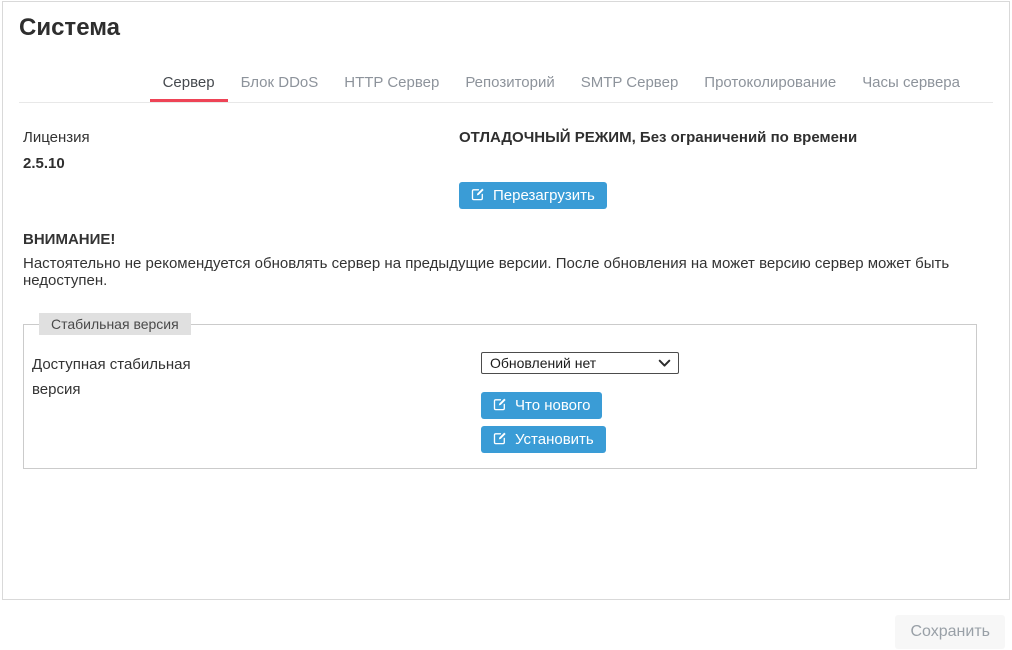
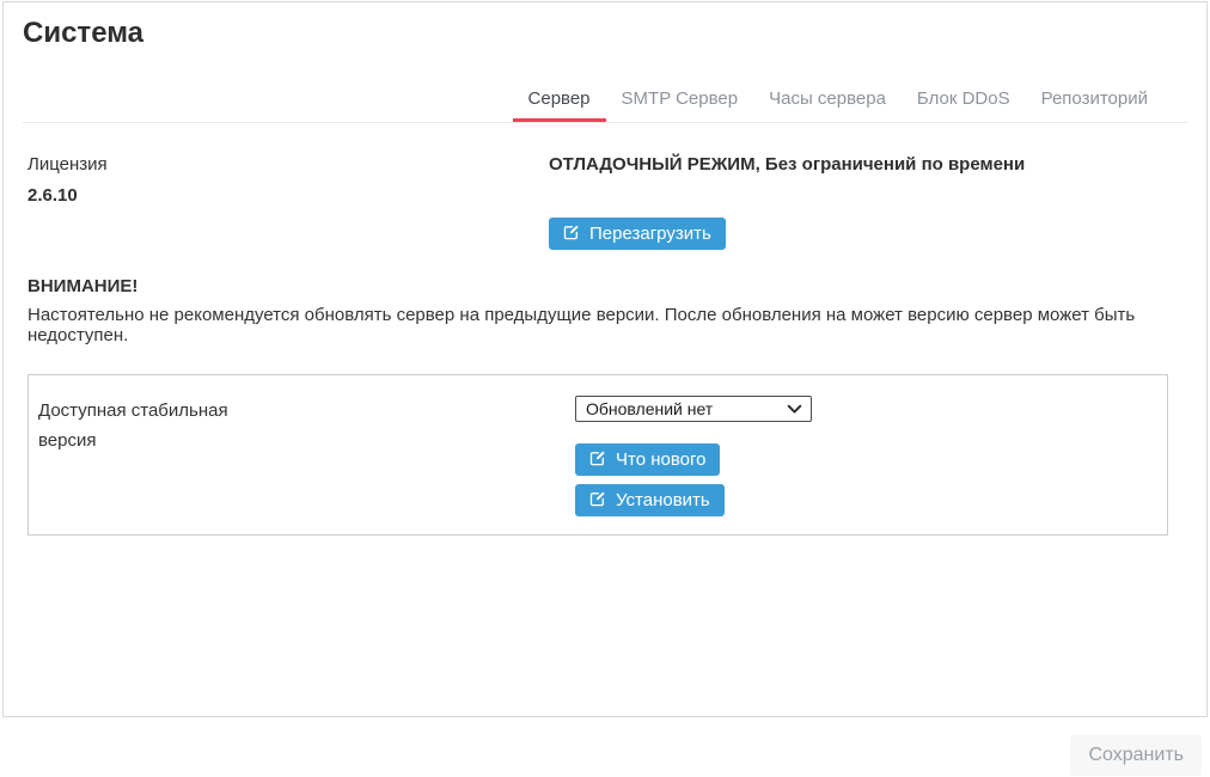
  Система
  Сервер
- Блок DDoS
+ SMTP Сервер
- HTTP Сервер
- Репозиторий
+ Часы сервера
- SMTP Сервер
+ Блок DDoS
- Протоколирование
- Часы сервера
+ Репозиторий
  Лицензия
  ОТЛАДОЧНЫЙ РЕЖИМ, Без ограничений по времени
- 2.5.10
+ 2.6.10
  Перезагрузить
  ВНИМАНИЕ!
  Настоятельно не рекомендуется обновлять сервер на предыдущие версии. После обновления на может версию сервер может быть недоступен.
- Стабильная версия
  Доступная стабильная версия
  Обновлений нет
  Что нового
  Установить
  Сохранить
